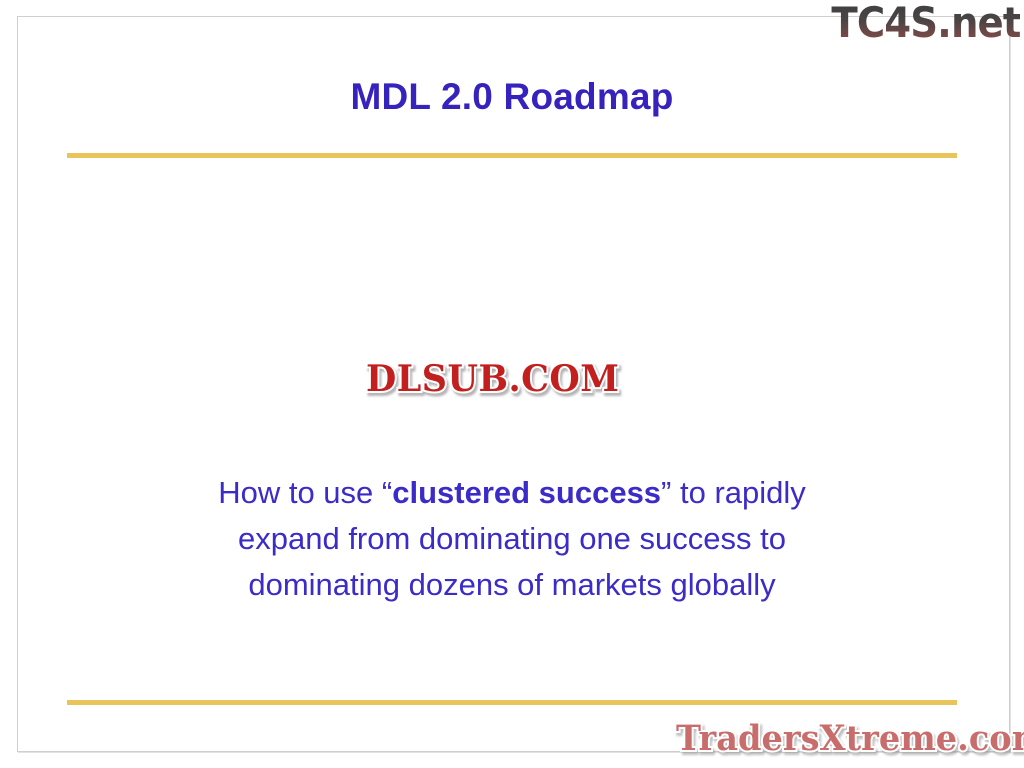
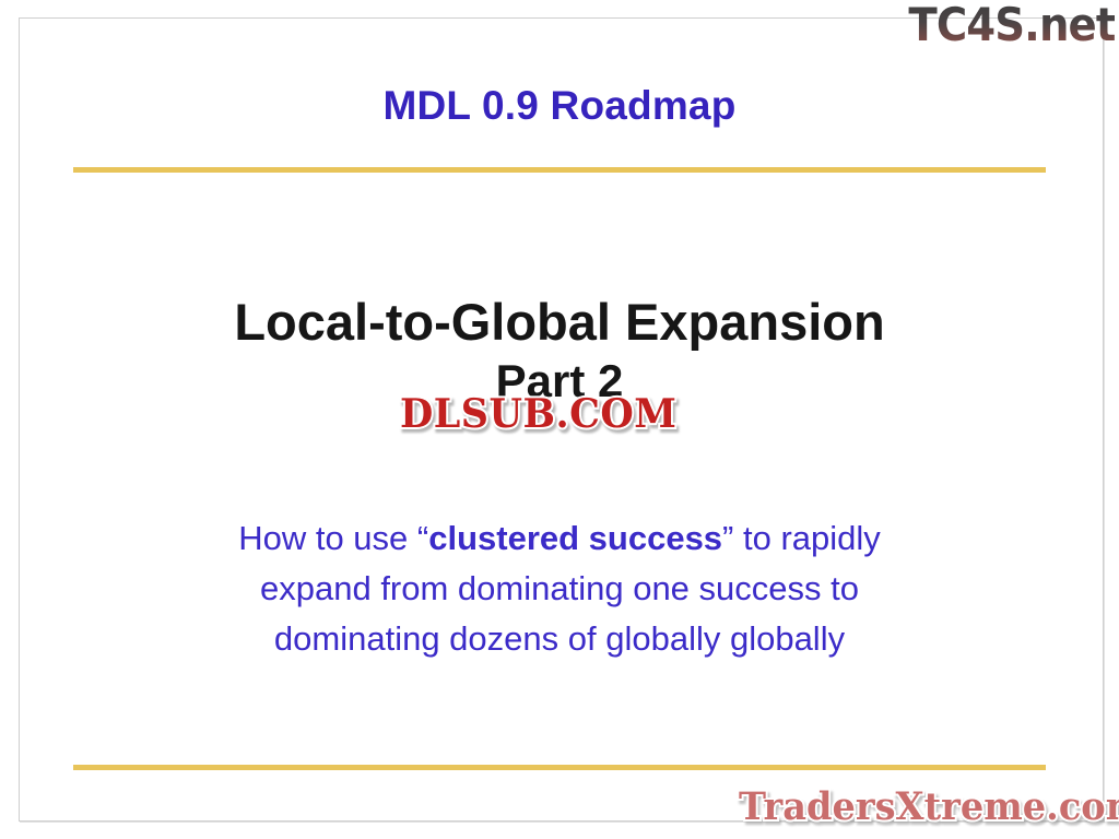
- MDL 2.0 Roadmap
+ MDL 0.9 Roadmap
+ Local-to-Global Expansion
+ Part 2
  How to use “clustered success” to rapidly
  expand from dominating one success to
- dominating dozens of markets globally
+ dominating dozens of globally globally
  TC4S.net
  DLSUB.COM
  TradersXtreme.co
